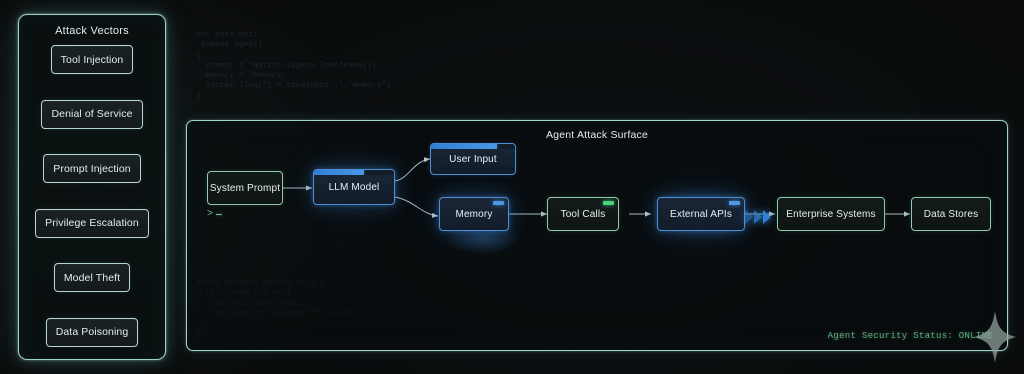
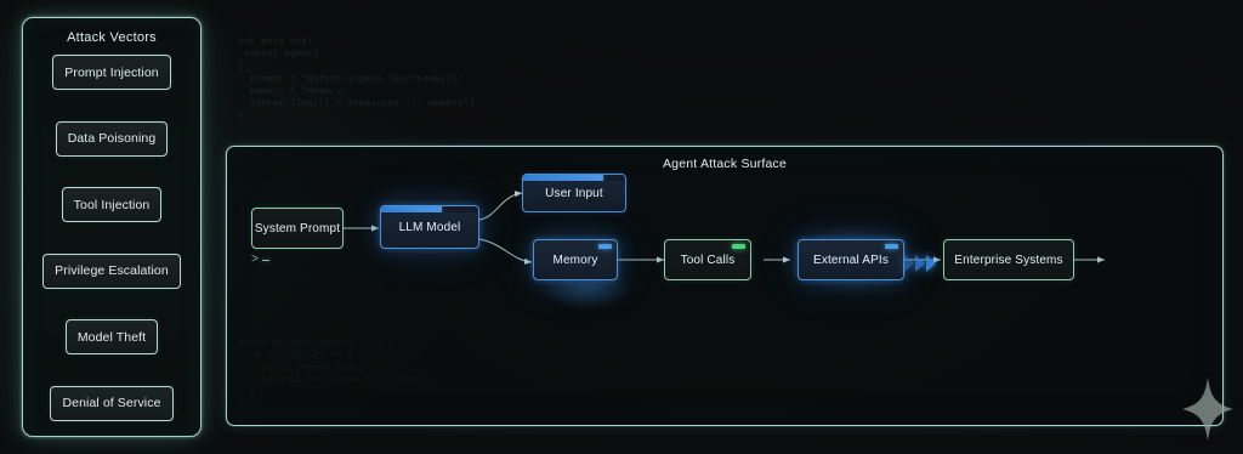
  Attack Vectors
- Tool Injection
+ Prompt Injection
- Denial of Service
+ Data Poisoning
- Prompt Injection
+ Tool Injection
  Privilege Escalation
  Model Theft
- Data Poisoning
+ Denial of Service
  prompt = "Natcho:iogets.lostfreem[]);
  system.lloq("[ = tooainput..", memory")
  Agent Attack Surface
  >
  System Prompt
  LLM Model
  User Input
  Memory
  Tool Calls
  External APIs
  Enterprise Systems
- Data Stores
- Agent Security Status: ONLINE
